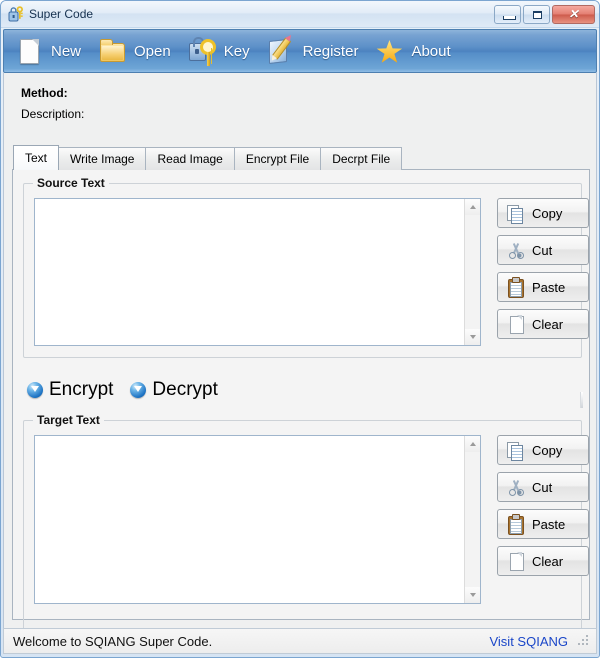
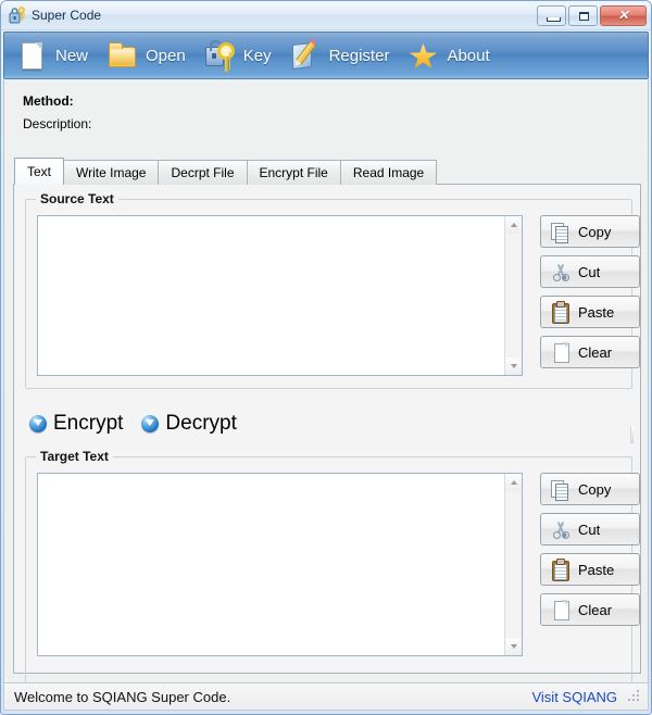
  Super Code
  ✕
  New
  Open
  Key
  Register
  About
  Method:
  Description:
  Text
  Write Image
- Read Image
+ Decrpt File
  Encrypt File
- Decrpt File
+ Read Image
  Source Text
  Copy
  Cut
  Paste
  Clear
  Encrypt
  Decrypt
  Target Text
  Copy
  Cut
  Paste
  Clear
  Welcome to SQIANG Super Code.
  Visit SQIANG
